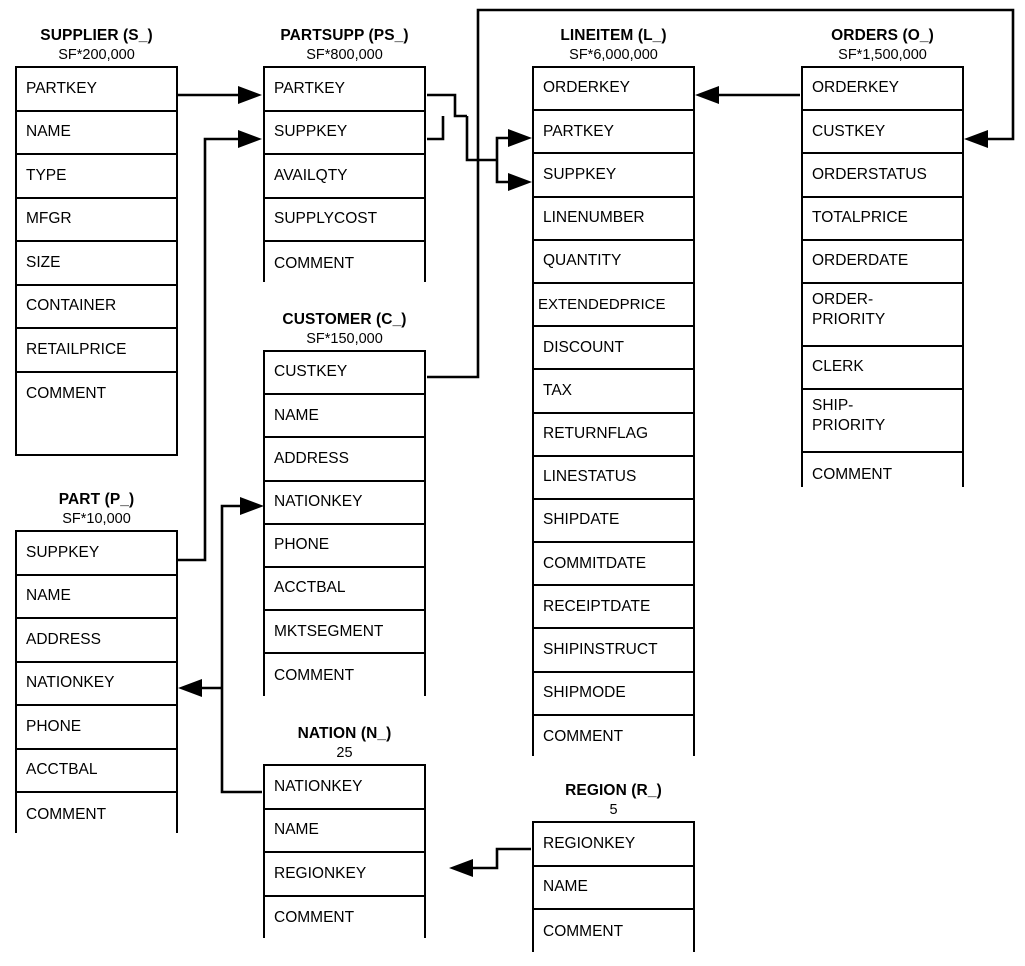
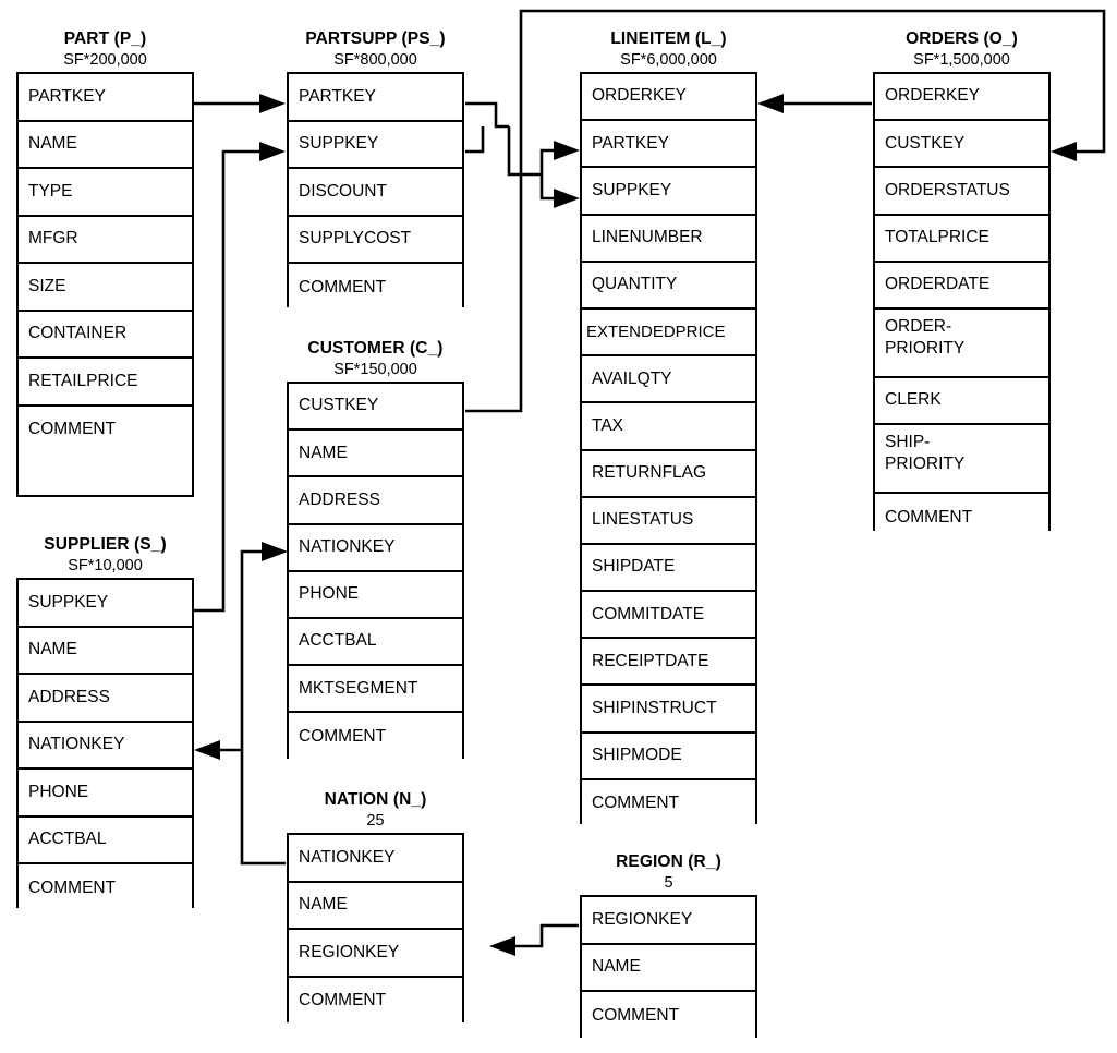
- SUPPLIER (S_)
+ PART (P_)
  SF*200,000
  PARTKEY
  NAME
  TYPE
  MFGR
  SIZE
  CONTAINER
  RETAILPRICE
  COMMENT
- PART (P_)
+ SUPPLIER (S_)
  SF*10,000
  SUPPKEY
  NAME
  ADDRESS
  NATIONKEY
  PHONE
  ACCTBAL
  COMMENT
  PARTSUPP (PS_)
  SF*800,000
  PARTKEY
  SUPPKEY
- AVAILQTY
+ DISCOUNT
  SUPPLYCOST
  COMMENT
  CUSTOMER (C_)
  SF*150,000
  CUSTKEY
  NAME
  ADDRESS
  NATIONKEY
  PHONE
  ACCTBAL
  MKTSEGMENT
  COMMENT
  NATION (N_)
  25
  NATIONKEY
  NAME
  REGIONKEY
  COMMENT
  LINEITEM (L_)
  SF*6,000,000
  ORDERKEY
  PARTKEY
  SUPPKEY
  LINENUMBER
  QUANTITY
  EXTENDEDPRICE
- DISCOUNT
+ AVAILQTY
  TAX
  RETURNFLAG
  LINESTATUS
  SHIPDATE
  COMMITDATE
  RECEIPTDATE
  SHIPINSTRUCT
  SHIPMODE
  COMMENT
  REGION (R_)
  5
  REGIONKEY
  NAME
  COMMENT
  ORDERS (O_)
  SF*1,500,000
  ORDERKEY
  CUSTKEY
  ORDERSTATUS
  TOTALPRICE
  ORDERDATE
  ORDER-
  PRIORITY
  CLERK
  SHIP-
  PRIORITY
  COMMENT
